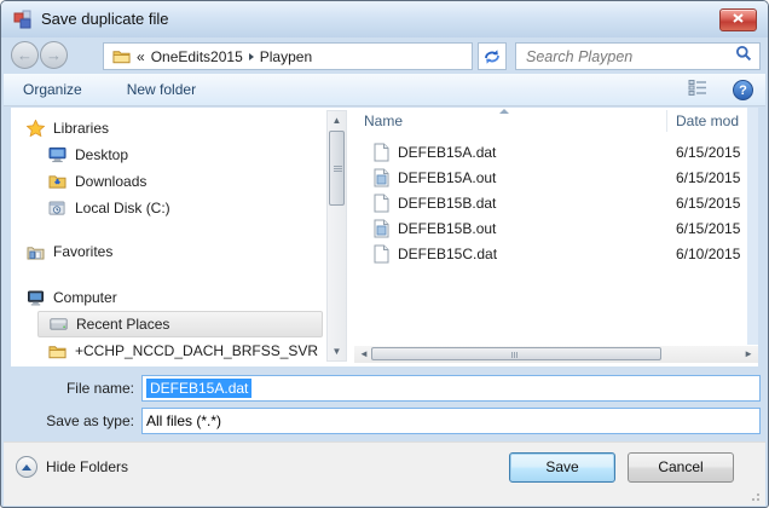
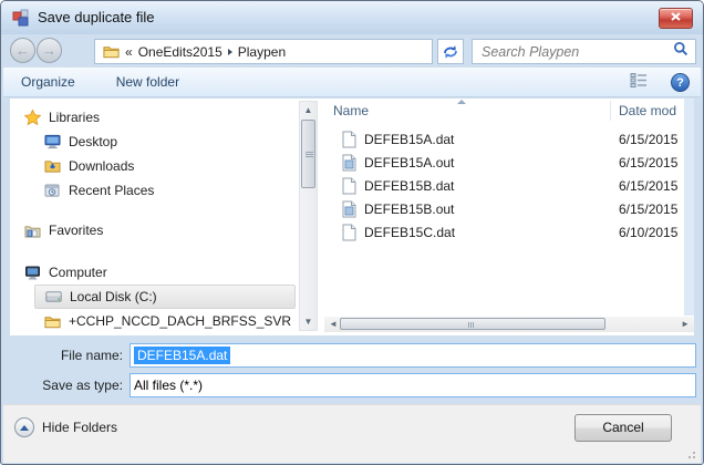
  Save duplicate file
  ←
  →
  «
  OneEdits2015
  Playpen
  Search Playpen
  Organize
  New folder
  ?
  Libraries
  Desktop
  Downloads
- Local Disk (C:)
+ Recent Places
  Favorites
  Computer
- Recent Places
+ Local Disk (C:)
  +CCHP_NCCD_DACH_BRFSS_SVR
  ▲
  ▼
  Name
  Date mod
  DEFEB15A.dat
  6/15/2015
  DEFEB15A.out
  6/15/2015
  DEFEB15B.dat
  6/15/2015
  DEFEB15B.out
  6/15/2015
  DEFEB15C.dat
  6/10/2015
  ◄
  ►
  File name:
  DEFEB15A.dat
  Save as type:
  All files (*.*)
  Hide Folders
- Save
  Cancel
